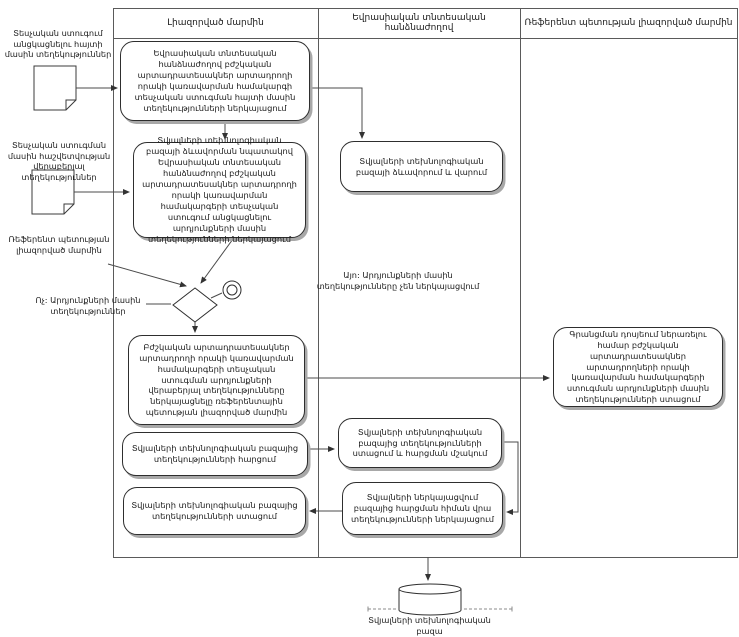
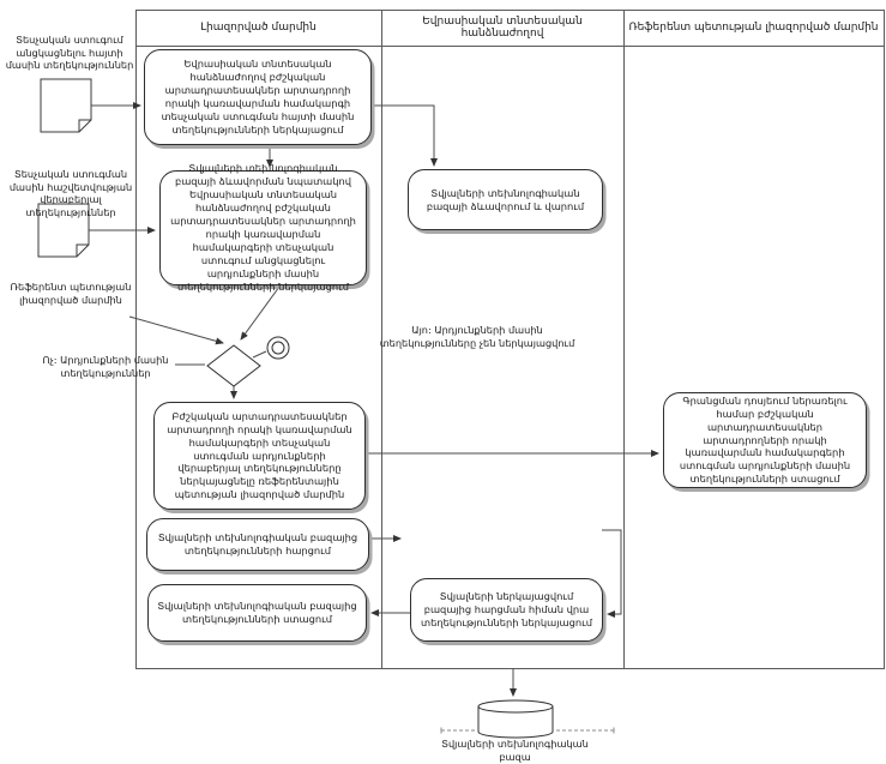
  Լիազորված մարմին
  Եվրասիական տնտեսական հանձնաժողով
  Ռեֆերենտ պետության լիազորված մարմին
  Տեսչական ստուգում անցկացնելու հայտի մասին տեղեկություններ
  Տեսչական ստուգման մասին հաշվետվության վերաբերյալ տեղեկություններ
  Ռեֆերենտ պետության լիազորված մարմին
  Ոչ: Արդյունքների մասին տեղեկություններ
  Այո: Արդյունքների մասին տեղեկությունները չեն ներկայացվում
  Եվրասիական տնտեսական հանձնաժողով բժշկական արտադրատեսակներ արտադրողի որակի կառավարման համակարգի տեսչական ստուգման հայտի մասին տեղեկությունների ներկայացում
  Տվյալների տեխնոլոգիական բազայի ձևավորման նպատակով Եվրասիական տնտեսական հանձնաժողով բժշկական արտադրատեսակներ արտադրողի որակի կառավարման համակարգերի տեսչական ստուգում անցկացնելու արդյունքների մասին տեղեկությունների ներկայացում
  Բժշկական արտադրատեսակներ արտադրողի որակի կառավարման համակարգերի տեսչական ստուգման արդյունքների վերաբերյալ տեղեկությունները ներկայացնելը ռեֆերենտային պետության լիազորված մարմին
  Տվյալների տեխնոլոգիական բազայից տեղեկությունների հարցում
  Տվյալների տեխնոլոգիական բազայից տեղեկությունների ստացում
  Տվյալների տեխնոլոգիական բազայի ձևավորում և վարում
- Տվյալների տեխնոլոգիական բազայից տեղեկությունների ստացում և հարցման մշակում
  Տվյալների ներկայացվում բազայից հարցման հիման վրա տեղեկությունների ներկայացում
  Գրանցման դոսյեում ներառելու համար բժշկական արտադրատեսակներ արտադրողների որակի կառավարման համակարգերի ստուգման արդյունքների մասին տեղեկությունների ստացում
  Տվյալների տեխնոլոգիական բազա
